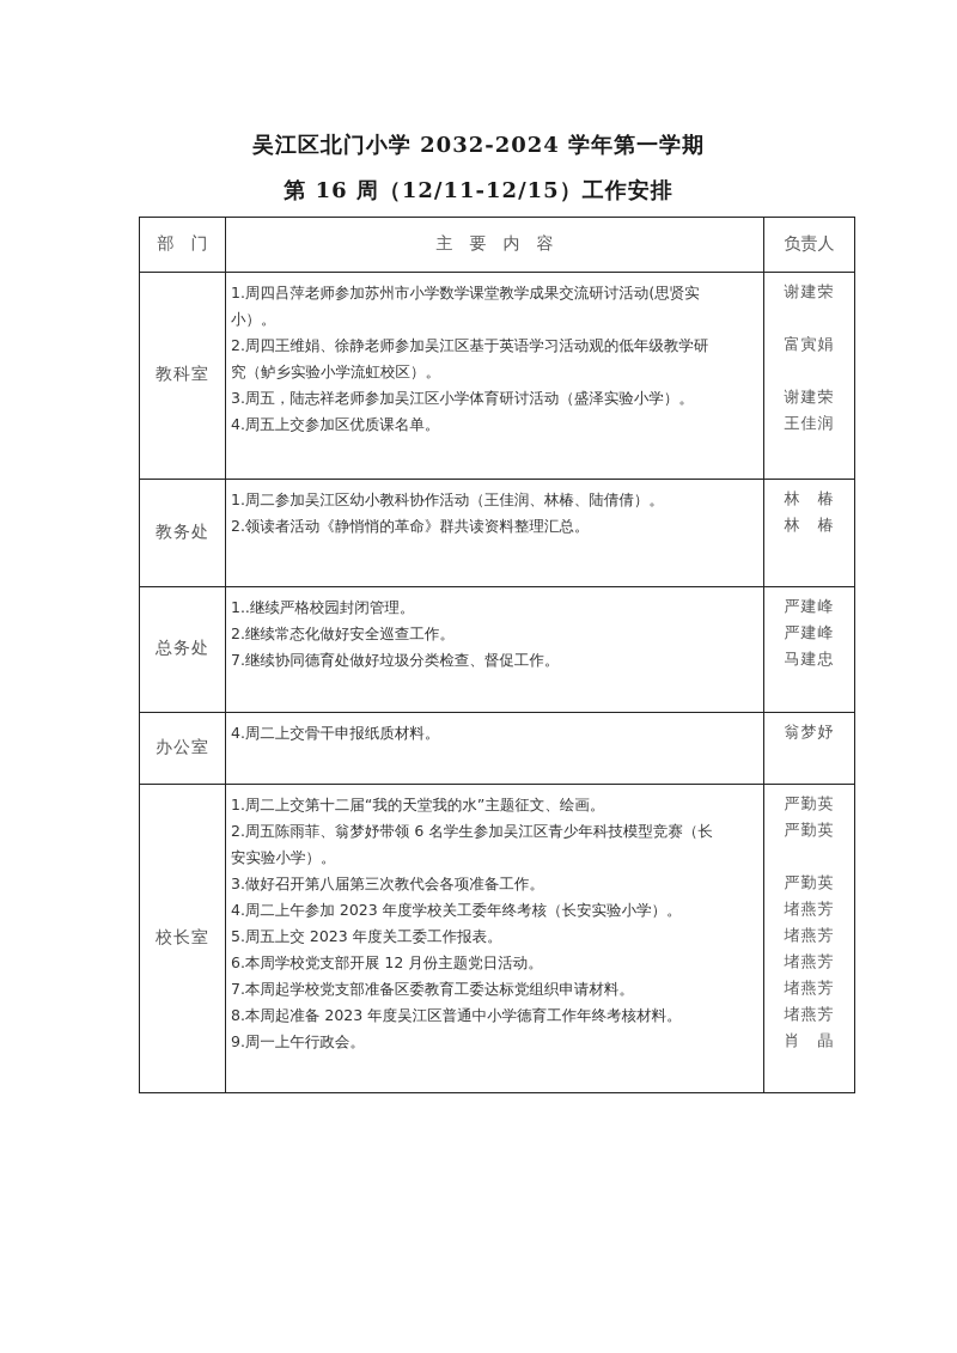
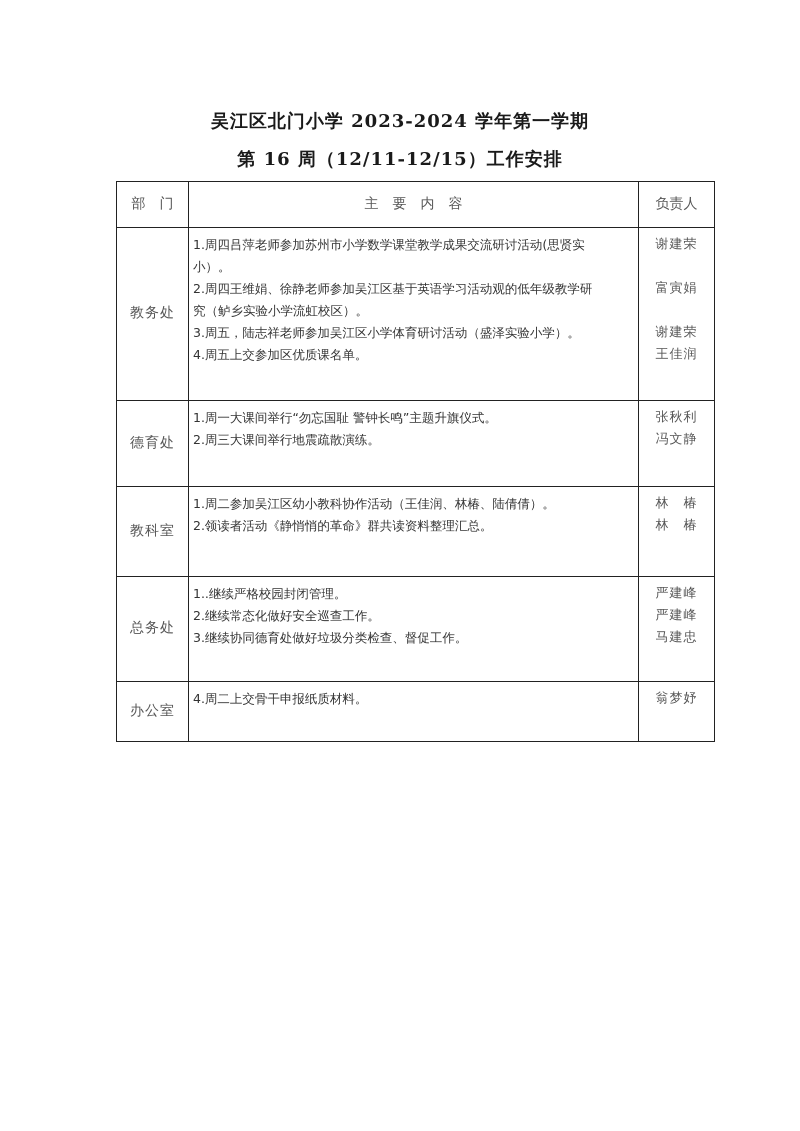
- 吴江区北门小学 2032-2024 学年第一学期
+ 吴江区北门小学 2023-2024 学年第一学期
  第 16 周（12/11-12/15）工作安排
  部 门	主 要 内 容	负责人
- 教科室	1.周四吕萍老师参加苏州市小学数学课堂教学成果交流研讨活动(思贤实 小）。 2.周四王维娟、徐静老师参加吴江区基于英语学习活动观的低年级教学研 究（鲈乡实验小学流虹校区）。 3.周五，陆志祥老师参加吴江区小学体育研讨活动（盛泽实验小学）。 4.周五上交参加区优质课名单。	谢建荣 富寅娟 谢建荣 王佳润
+ 教务处	1.周四吕萍老师参加苏州市小学数学课堂教学成果交流研讨活动(思贤实 小）。 2.周四王维娟、徐静老师参加吴江区基于英语学习活动观的低年级教学研 究（鲈乡实验小学流虹校区）。 3.周五，陆志祥老师参加吴江区小学体育研讨活动（盛泽实验小学）。 4.周五上交参加区优质课名单。	谢建荣 富寅娟 谢建荣 王佳润
+ 德育处	1.周一大课间举行“勿忘国耻 警钟长鸣”主题升旗仪式。 2.周三大课间举行地震疏散演练。	张秋利 冯文静
- 教务处	1.周二参加吴江区幼小教科协作活动（王佳润、林椿、陆倩倩）。 2.领读者活动《静悄悄的革命》群共读资料整理汇总。	林 椿 林 椿
+ 教科室	1.周二参加吴江区幼小教科协作活动（王佳润、林椿、陆倩倩）。 2.领读者活动《静悄悄的革命》群共读资料整理汇总。	林 椿 林 椿
- 总务处	1..继续严格校园封闭管理。 2.继续常态化做好安全巡查工作。 7.继续协同德育处做好垃圾分类检查、督促工作。	严建峰 严建峰 马建忠
+ 总务处	1..继续严格校园封闭管理。 2.继续常态化做好安全巡查工作。 3.继续协同德育处做好垃圾分类检查、督促工作。	严建峰 严建峰 马建忠
  办公室	4.周二上交骨干申报纸质材料。	翁梦妤
- 校长室	1.周二上交第十二届“我的天堂我的水”主题征文、绘画。 2.周五陈雨菲、翁梦妤带领 6 名学生参加吴江区青少年科技模型竞赛（长 安实验小学）。 3.做好召开第八届第三次教代会各项准备工作。 4.周二上午参加 2023 年度学校关工委年终考核（长安实验小学）。 5.周五上交 2023 年度关工委工作报表。 6.本周学校党支部开展 12 月份主题党日活动。 7.本周起学校党支部准备区委教育工委达标党组织申请材料。 8.本周起准备 2023 年度吴江区普通中小学德育工作年终考核材料。 9.周一上午行政会。	严勤英 严勤英 严勤英 堵燕芳 堵燕芳 堵燕芳 堵燕芳 堵燕芳 肖 晶
